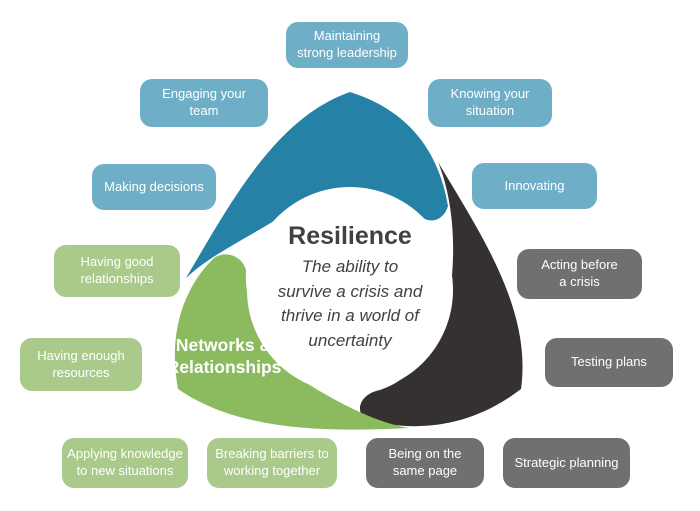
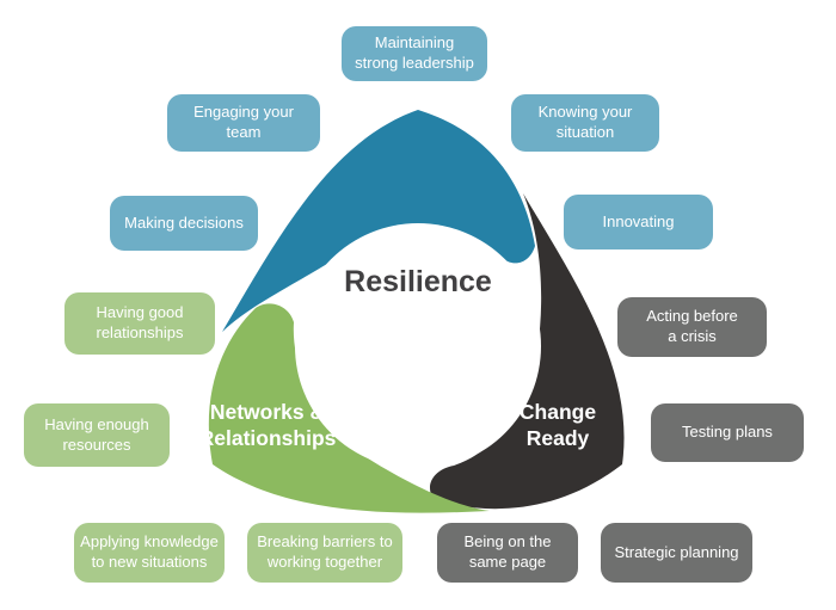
  Networks &
  Relationships
+ Change
+ Ready
  Resilience
- The ability to
- survive a crisis and
- thrive in a world of
- uncertainty
  Maintaining
  strong leadership
  Engaging your
  team
  Knowing your
  situation
  Making decisions
  Innovating
  Having good
  relationships
  Acting before
  a crisis
  Having enough
  resources
  Testing plans
  Applying knowledge
  to new situations
  Breaking barriers to
  working together
  Being on the
  same page
  Strategic planning
